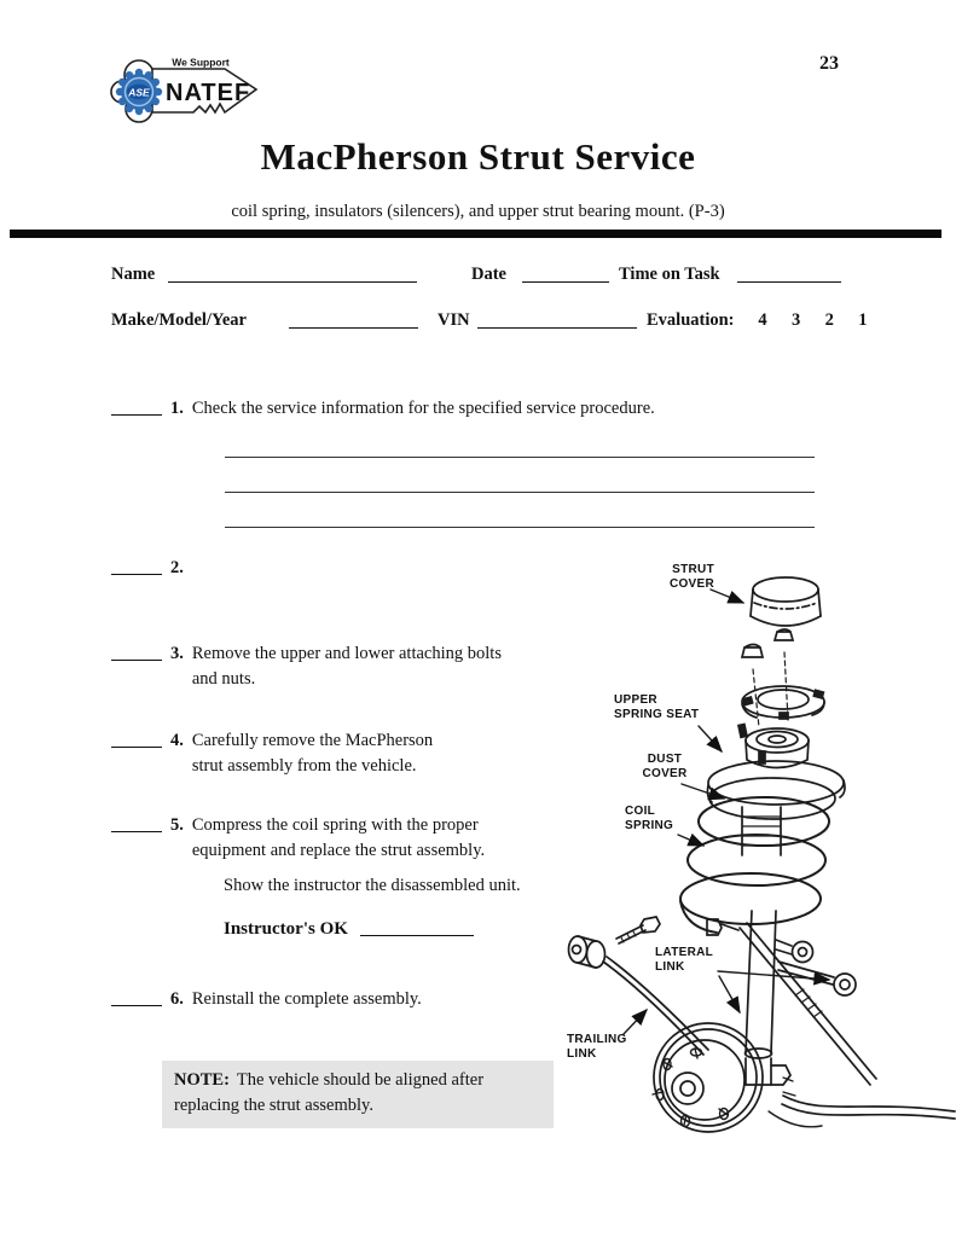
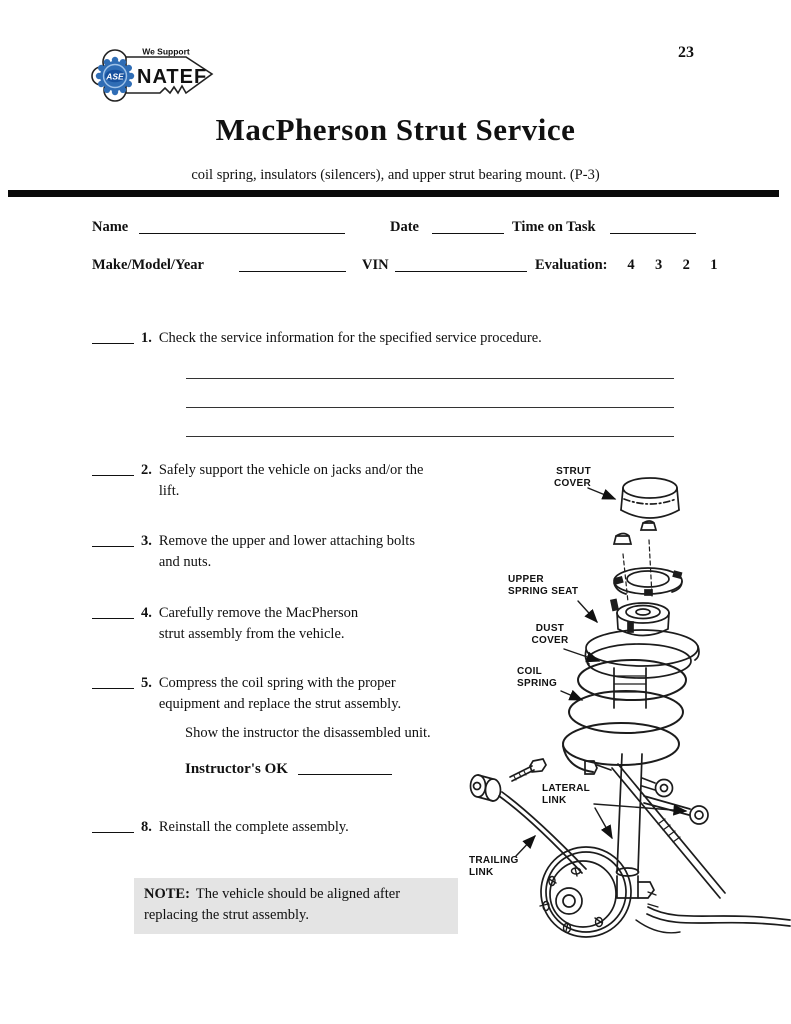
  ASE
  We Support
  NATEF
  23
  MacPherson Strut Service
  coil spring, insulators (silencers), and upper strut bearing mount. (P-3)
  Name
  Date
  Time on Task
  Make/Model/Year
  VIN
  Evaluation:
  4 3 2 1
  1.
  Check the service information for the specified service procedure.
  2.
+ Safely support the vehicle on jacks and/or the
+ lift.
  3.
  Remove the upper and lower attaching bolts
  and nuts.
  4.
  Carefully remove the MacPherson
  strut assembly from the vehicle.
  5.
  Compress the coil spring with the proper
  equipment and replace the strut assembly.
  Show the instructor the disassembled unit.
  Instructor's OK
- 6.
+ 8.
  Reinstall the complete assembly.
  NOTE: The vehicle should be aligned after replacing the strut assembly.
  STRUT
  COVER
  UPPER
  SPRING SEAT
  DUST
  COVER
  COIL
  SPRING
  LATERAL
  LINK
  TRAILING
  LINK
